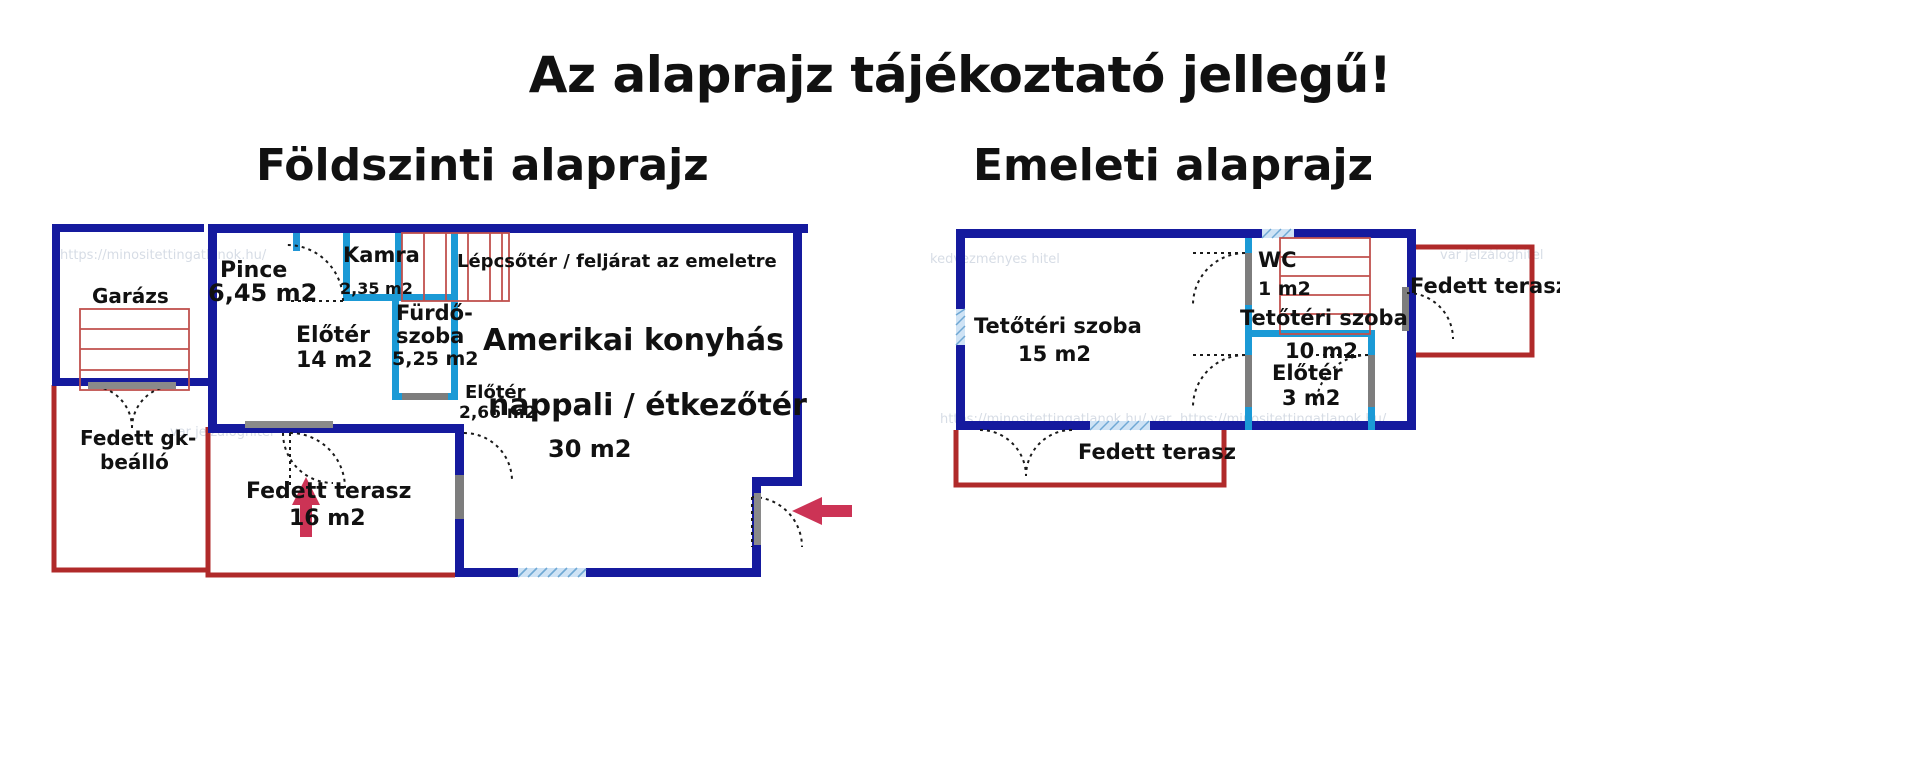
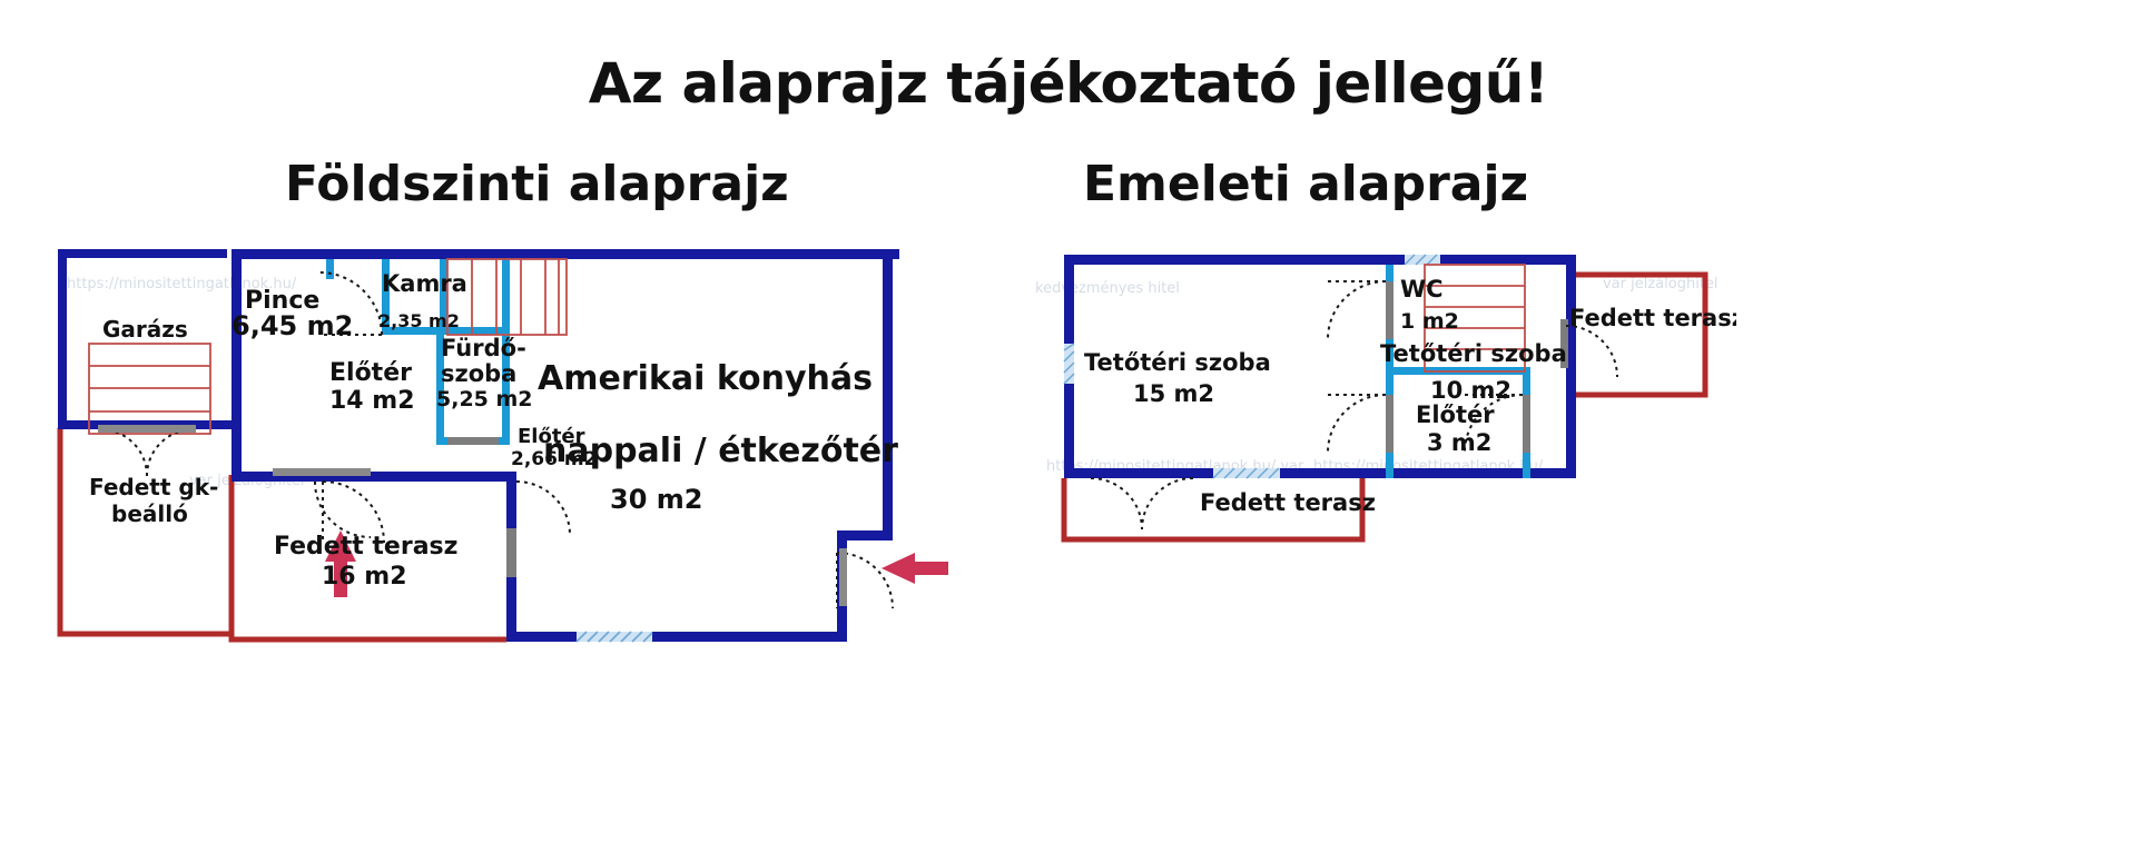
  Az alaprajz tájékoztató jellegű!
  Földszinti alaprajz
  Emeleti alaprajz
  https://minositettingatlnok.hu/
  kedezményes hitel
  htts://minositettingatlanok.hu/ var
  https://miositettingatlanok.u/
  var jelzáloghitel
  Garázs
  Fedett gk-
  beálló
  Pince
  6,45 m2
  Kamra
  2,35 m2
- Lépcsőtér / feljárat az emeletre
  Előtér
  14 m2
  Fürdő-
  szoba
  5,25 m2
  Előtér
  2,66 m2
  Amerikai konyhás
  nappali / étkezőtér
  30 m2
  Fedett terasz
  16 m2
  Tetőtéri szoba
  15 m2
  WC
  1 m2
  Előtér
  3 m2
  Tetőtéri szoba
  10 m2
  Fedett teras
  Fedett terasz
